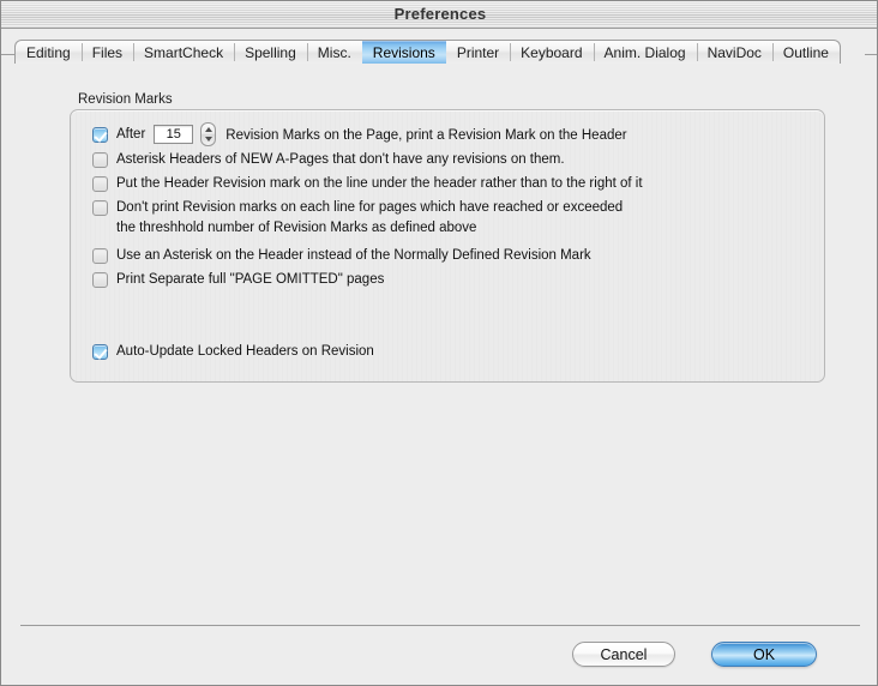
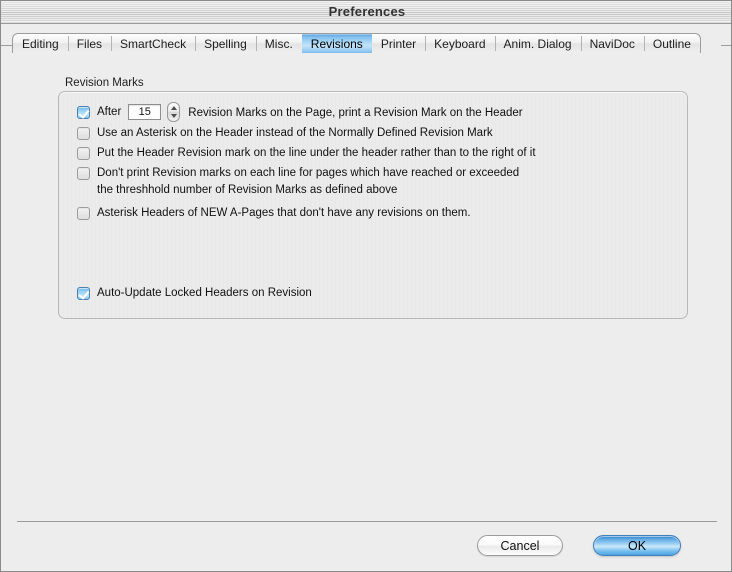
  Preferences
  Editing
  Files
  SmartCheck
  Spelling
  Misc.
  Revisions
  Printer
  Keyboard
  Anim. Dialog
  NaviDoc
  Outline
  Revision Marks
  After
  15
  Revision Marks on the Page, print a Revision Mark on the Header
- Asterisk Headers of NEW A-Pages that don't have any revisions on them.
+ Use an Asterisk on the Header instead of the Normally Defined Revision Mark
  Put the Header Revision mark on the line under the header rather than to the right of it
  Don't print Revision marks on each line for pages which have reached or exceeded
  the threshhold number of Revision Marks as defined above
- Use an Asterisk on the Header instead of the Normally Defined Revision Mark
+ Asterisk Headers of NEW A-Pages that don't have any revisions on them.
- Print Separate full "PAGE OMITTED" pages
  Auto-Update Locked Headers on Revision
  Cancel
  OK
